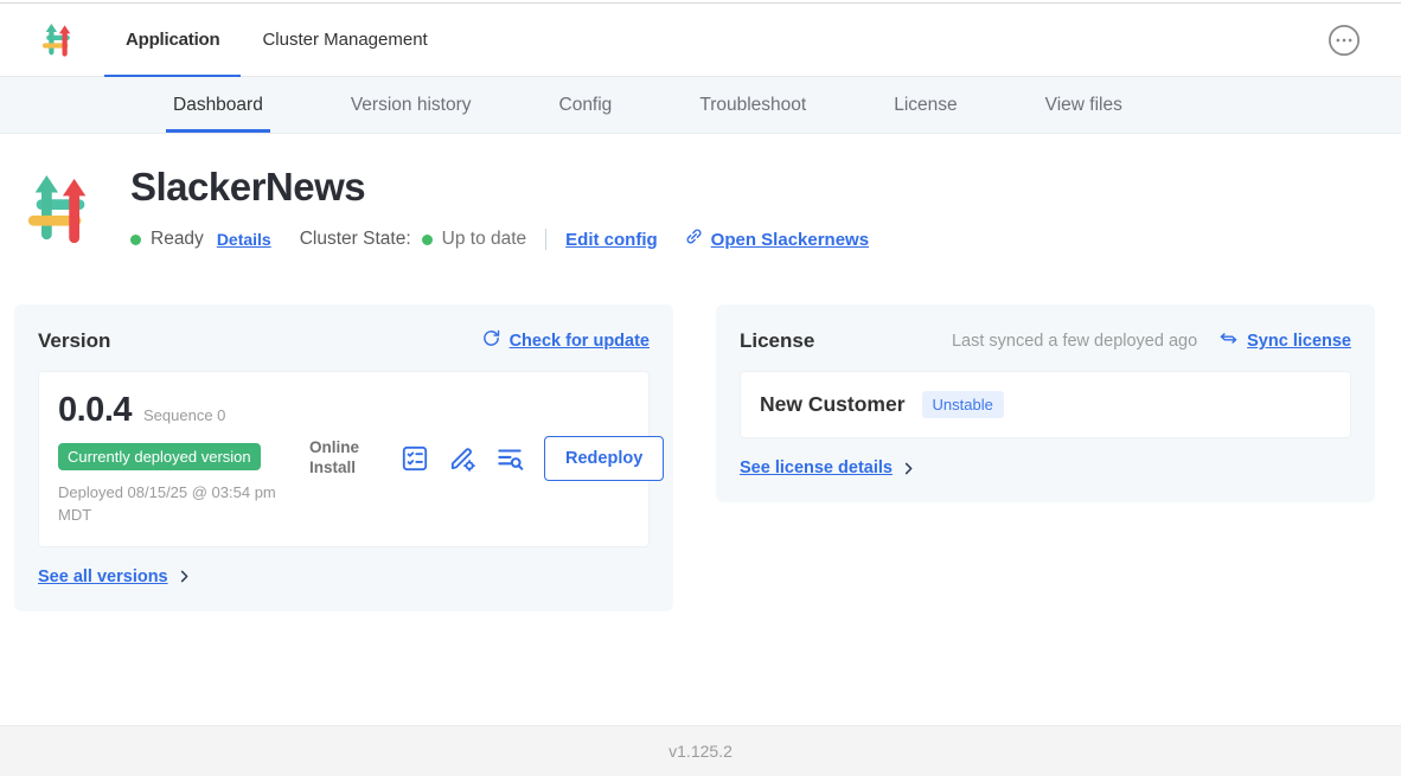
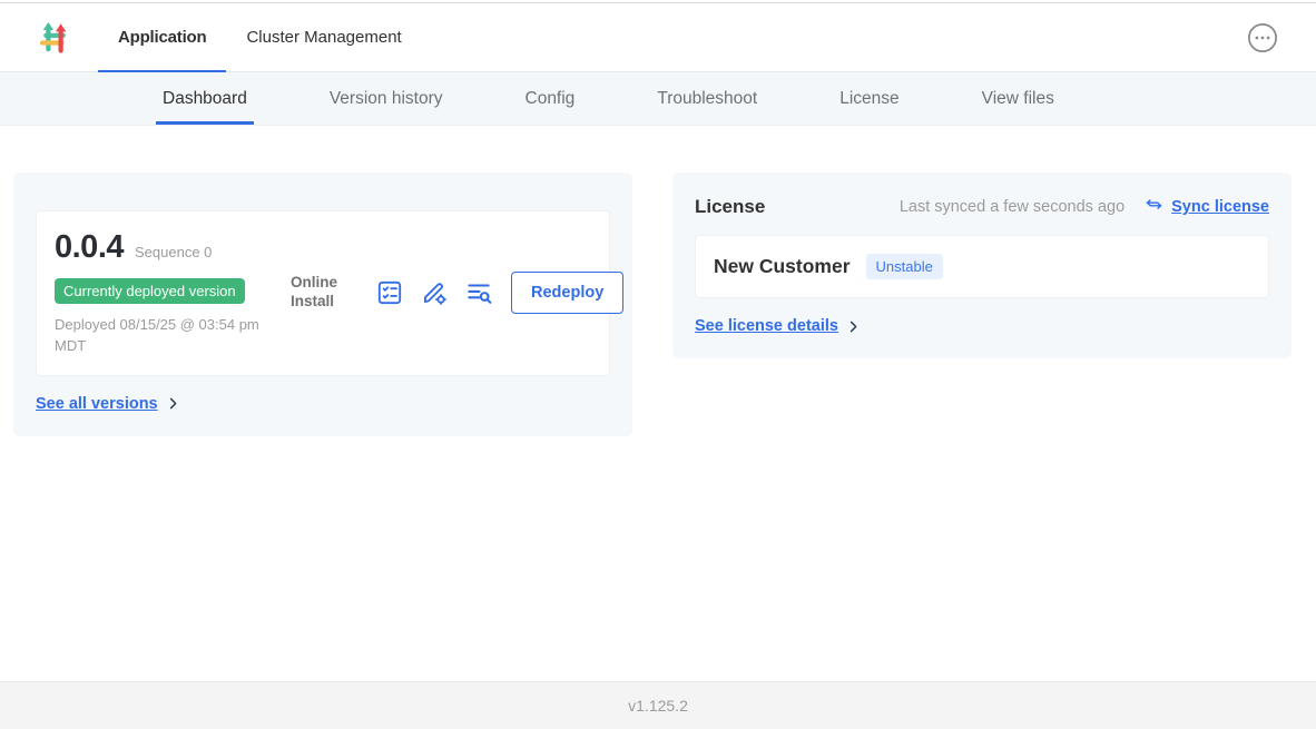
  Application
  Cluster Management
  Dashboard
  Version history
  Config
  Troubleshoot
  License
  View files
- SlackerNews
- Ready
- Details
- Cluster State:
- Up to date
- Edit config
- Open Slackernews
- Version
- Check for update
  0.0.4
  Sequence 0
  Currently deployed version
  Deployed 08/15/25 @ 03:54 pm MDT
  Online Install
  Redeploy
  See all versions
  License
- Last synced a few deployed ago
+ Last synced a few seconds ago
  Sync license
  New Customer
  Unstable
  See license details
  v1.125.2
